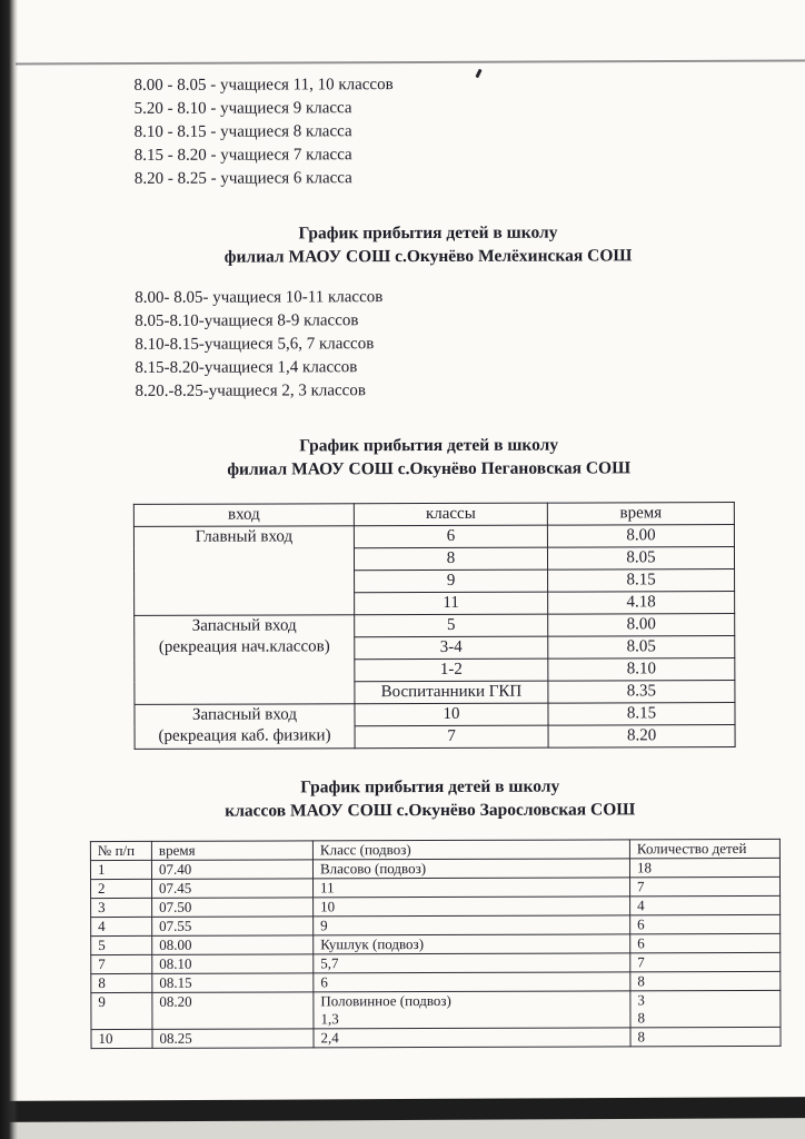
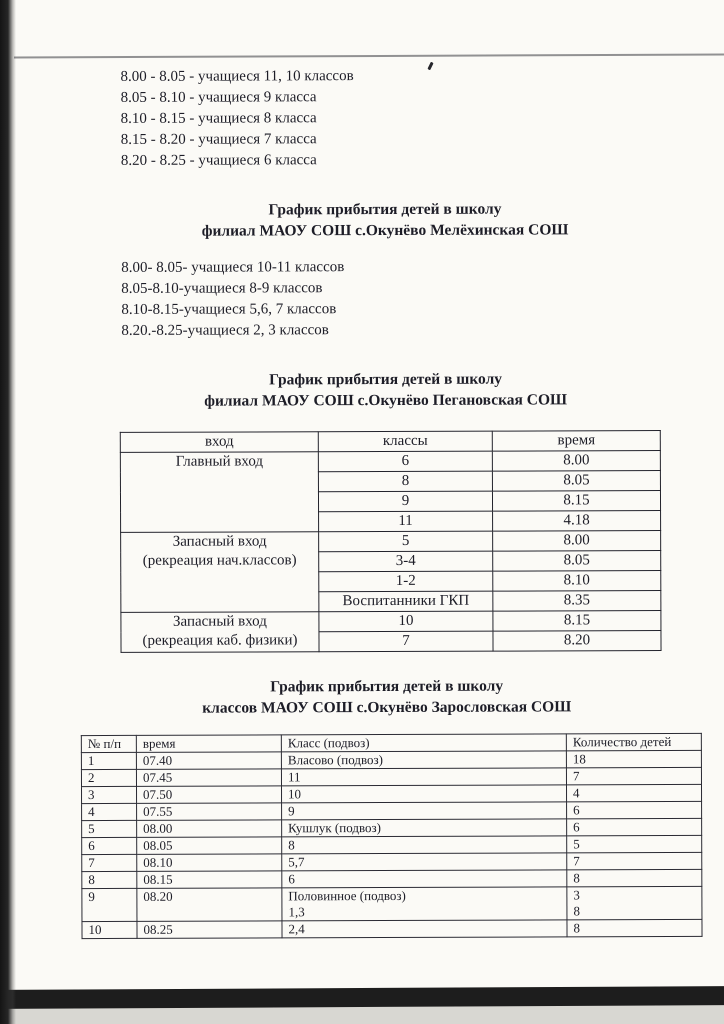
  8.00 - 8.05 - учащиеся 11, 10 классов
- 5.20 - 8.10 - учащиеся 9 класса
+ 8.05 - 8.10 - учащиеся 9 класса
  8.10 - 8.15 - учащиеся 8 класса
  8.15 - 8.20 - учащиеся 7 класса
  8.20 - 8.25 - учащиеся 6 класса
  График прибытия детей в школу
  филиал МАОУ СОШ с.Окунёво Мелёхинская СОШ
  8.00- 8.05- учащиеся 10-11 классов
  8.05-8.10-учащиеся 8-9 классов
  8.10-8.15-учащиеся 5,6, 7 классов
- 8.15-8.20-учащиеся 1,4 классов
  8.20.-8.25-учащиеся 2, 3 классов
  График прибытия детей в школу
  филиал МАОУ СОШ с.Окунёво Пегановская СОШ
  вход	классы	время
  Главный вход	6	8.00
  8	8.05
  9	8.15
  11	4.18
  Запасный вход (рекреация нач.классов)	5	8.00
  3-4	8.05
  1-2	8.10
  Воспитанники ГКП	8.35
  Запасный вход (рекреация каб. физики)	10	8.15
  7	8.20
  График прибытия детей в школу
  классов МАОУ СОШ с.Окунёво Зарословская СОШ
  № п/п	время	Класс (подвоз)	Количество детей
  1	07.40	Власово (подвоз)	18
  2	07.45	11	7
  3	07.50	10	4
  4	07.55	9	6
  5	08.00	Кушлук (подвоз)	6
+ 6	08.05	8	5
  7	08.10	5,7	7
  8	08.15	6	8
  9	08.20	Половинное (подвоз) 1,3	3 8
  10	08.25	2,4	8
